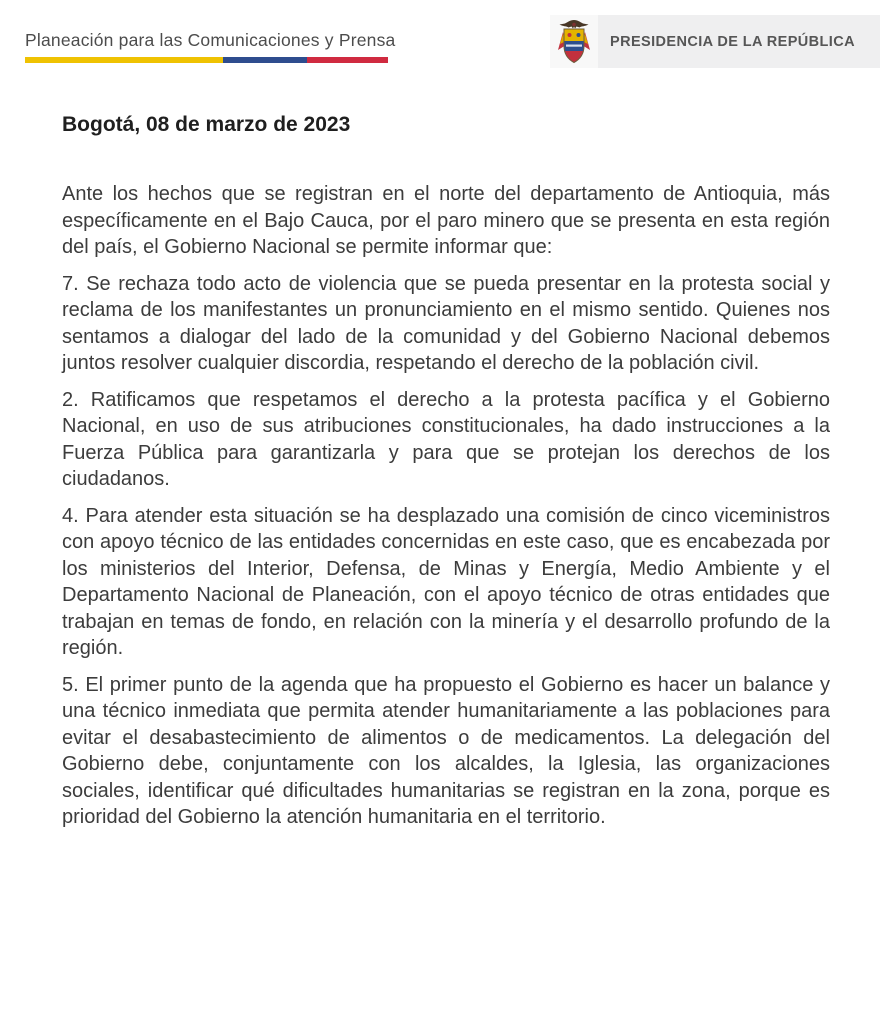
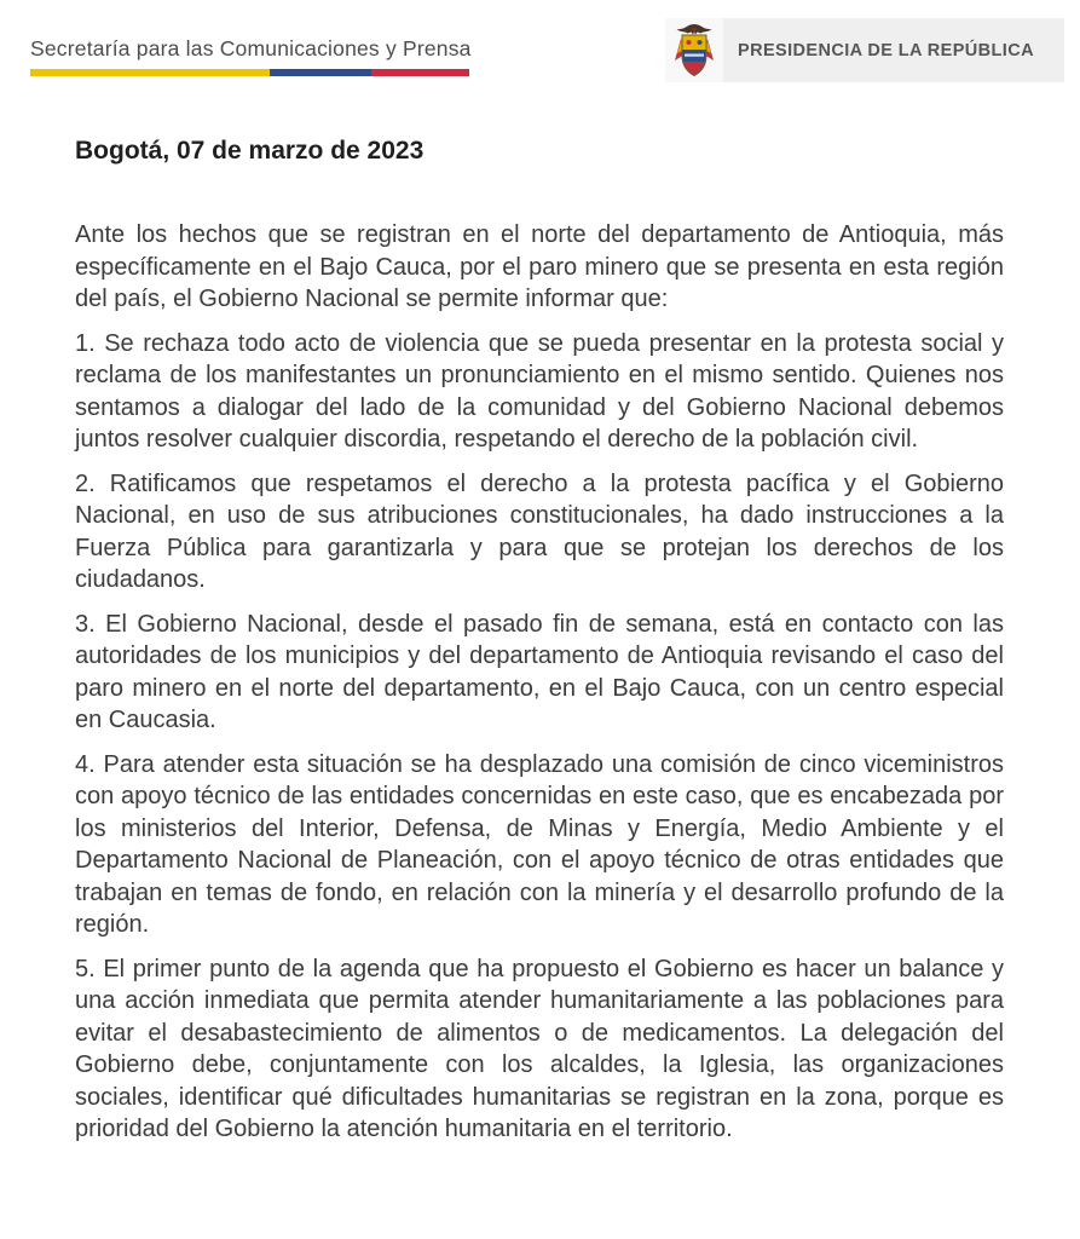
- Planeación para las Comunicaciones y Prensa
+ Secretaría para las Comunicaciones y Prensa
  PRESIDENCIA DE LA REPÚBLICA
- Bogotá, 08 de marzo de 2023
+ Bogotá, 07 de marzo de 2023
  Ante los hechos que se registran en el norte del departamento de Antioquia, más específicamente en el Bajo Cauca, por el paro minero que se presenta en esta región del país, el Gobierno Nacional se permite informar que:
- 7. Se rechaza todo acto de violencia que se pueda presentar en la protesta social y reclama de los manifestantes un pronunciamiento en el mismo sentido. Quienes nos sentamos a dialogar del lado de la comunidad y del Gobierno Nacional debemos juntos resolver cualquier discordia, respetando el derecho de la población civil.
+ 1. Se rechaza todo acto de violencia que se pueda presentar en la protesta social y reclama de los manifestantes un pronunciamiento en el mismo sentido. Quienes nos sentamos a dialogar del lado de la comunidad y del Gobierno Nacional debemos juntos resolver cualquier discordia, respetando el derecho de la población civil.
  2. Ratificamos que respetamos el derecho a la protesta pacífica y el Gobierno Nacional, en uso de sus atribuciones constitucionales, ha dado instrucciones a la Fuerza Pública para garantizarla y para que se protejan los derechos de los ciudadanos.
+ 3. El Gobierno Nacional, desde el pasado fin de semana, está en contacto con las autoridades de los municipios y del departamento de Antioquia revisando el caso del paro minero en el norte del departamento, en el Bajo Cauca, con un centro especial en Caucasia.
  4. Para atender esta situación se ha desplazado una comisión de cinco viceministros con apoyo técnico de las entidades concernidas en este caso, que es encabezada por los ministerios del Interior, Defensa, de Minas y Energía, Medio Ambiente y el Departamento Nacional de Planeación, con el apoyo técnico de otras entidades que trabajan en temas de fondo, en relación con la minería y el desarrollo profundo de la región.
- 5. El primer punto de la agenda que ha propuesto el Gobierno es hacer un balance y una técnico inmediata que permita atender humanitariamente a las poblaciones para evitar el desabastecimiento de alimentos o de medicamentos. La delegación del Gobierno debe, conjuntamente con los alcaldes, la Iglesia, las organizaciones sociales, identificar qué dificultades humanitarias se registran en la zona, porque es prioridad del Gobierno la atención humanitaria en el territorio.
+ 5. El primer punto de la agenda que ha propuesto el Gobierno es hacer un balance y una acción inmediata que permita atender humanitariamente a las poblaciones para evitar el desabastecimiento de alimentos o de medicamentos. La delegación del Gobierno debe, conjuntamente con los alcaldes, la Iglesia, las organizaciones sociales, identificar qué dificultades humanitarias se registran en la zona, porque es prioridad del Gobierno la atención humanitaria en el territorio.
